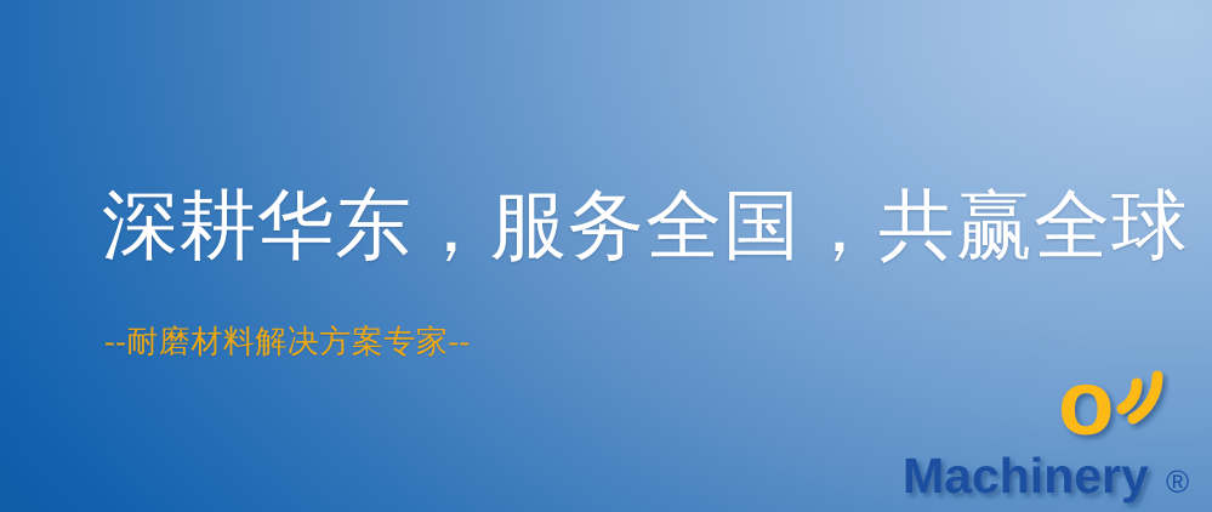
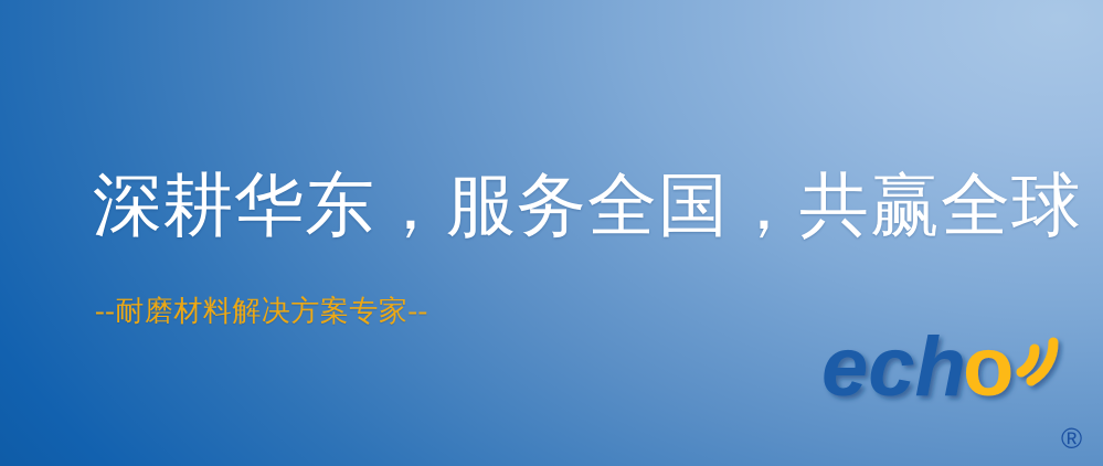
  深耕华东，服务全国，共赢全球
  --耐磨材料解决方案专家--
+ ech
  o
- Machinery
  ®
